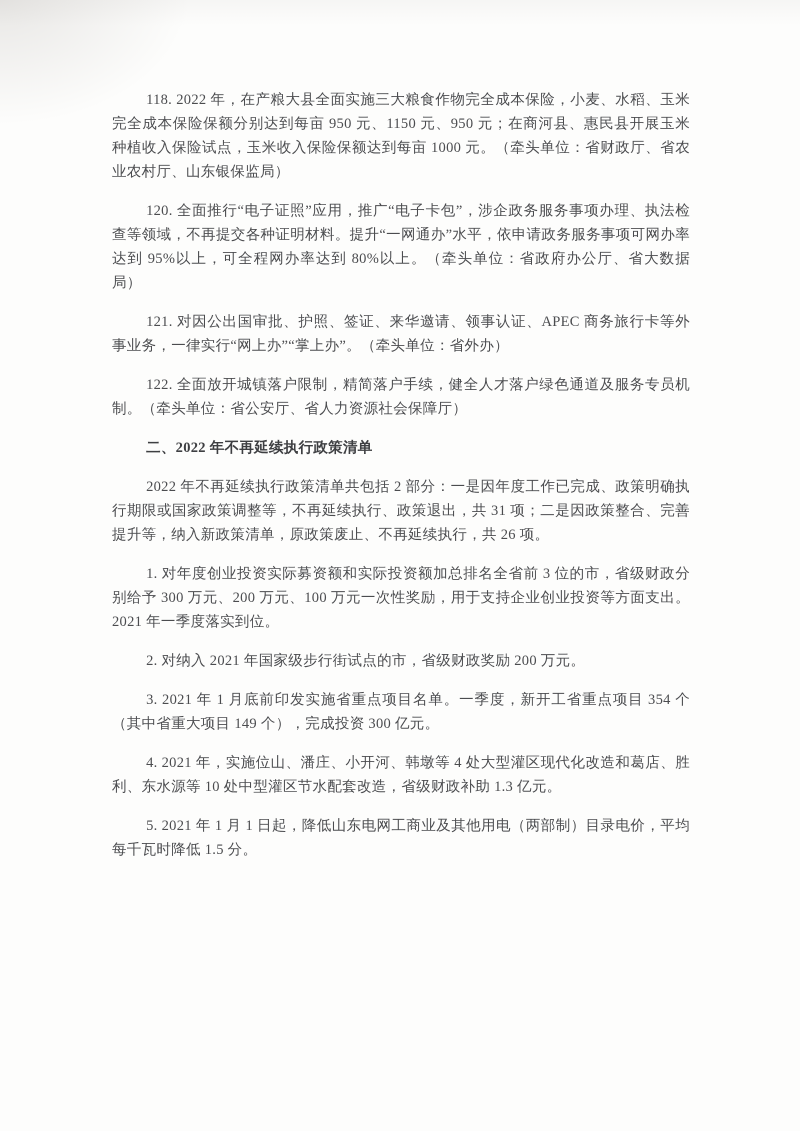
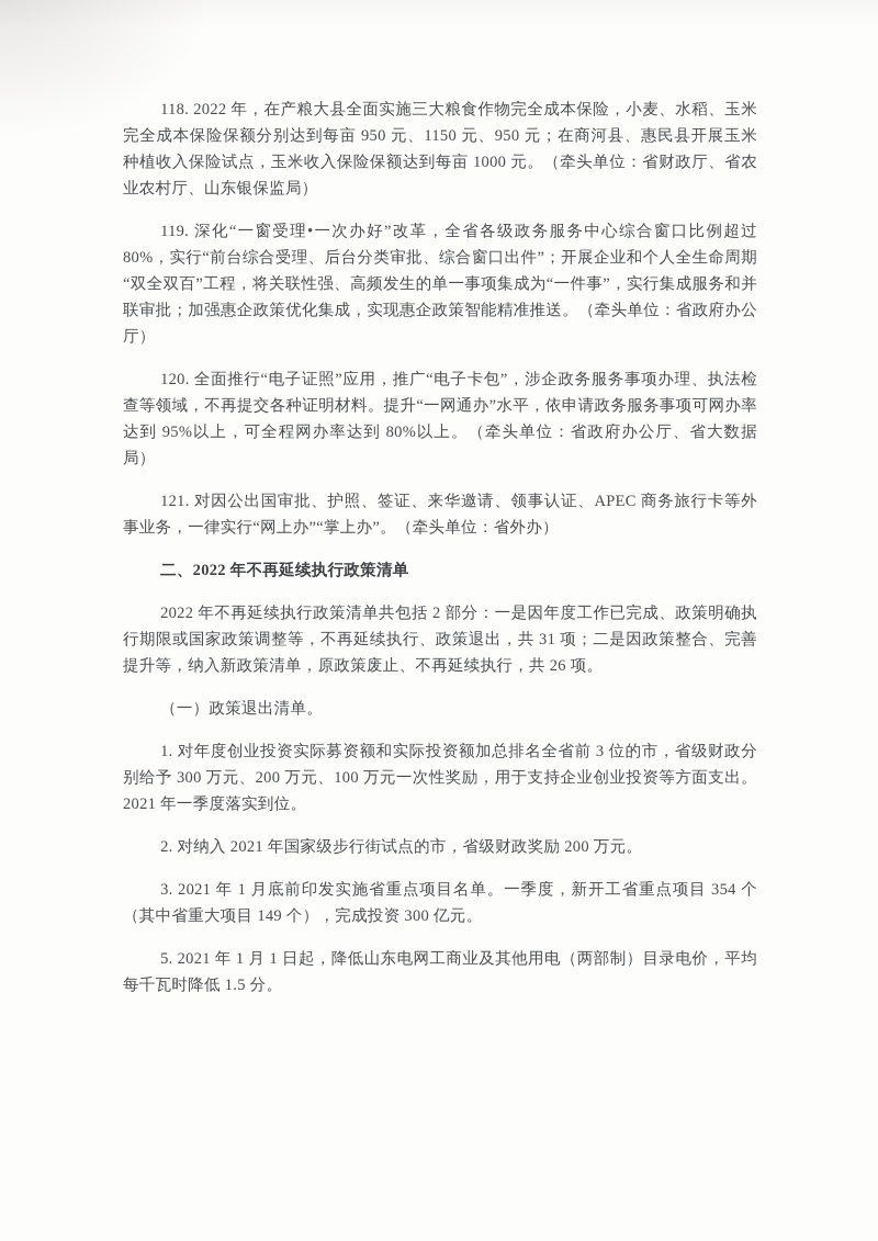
  118. 2022 年，在产粮大县全面实施三大粮食作物完全成本保险，小麦、水稻、玉米完全成本保险保额分别达到每亩 950 元、1150 元、950 元；在商河县、惠民县开展玉米种植收入保险试点，玉米收入保险保额达到每亩 1000 元。（牵头单位：省财政厅、省农业农村厅、山东银保监局）
+ 119. 深化“一窗受理•一次办好”改革，全省各级政务服务中心综合窗口比例超过 80%，实行“前台综合受理、后台分类审批、综合窗口出件”；开展企业和个人全生命周期“双全双百”工程，将关联性强、高频发生的单一事项集成为“一件事”，实行集成服务和并联审批；加强惠企政策优化集成，实现惠企政策智能精准推送。（牵头单位：省政府办公厅）
  120. 全面推行“电子证照”应用，推广“电子卡包”，涉企政务服务事项办理、执法检查等领域，不再提交各种证明材料。提升“一网通办”水平，依申请政务服务事项可网办率达到 95%以上，可全程网办率达到 80%以上。（牵头单位：省政府办公厅、省大数据局）
  121. 对因公出国审批、护照、签证、来华邀请、领事认证、APEC 商务旅行卡等外事业务，一律实行“网上办”“掌上办”。（牵头单位：省外办）
- 122. 全面放开城镇落户限制，精简落户手续，健全人才落户绿色通道及服务专员机制。（牵头单位：省公安厅、省人力资源社会保障厅）
  二、2022 年不再延续执行政策清单
  2022 年不再延续执行政策清单共包括 2 部分：一是因年度工作已完成、政策明确执行期限或国家政策调整等，不再延续执行、政策退出，共 31 项；二是因政策整合、完善提升等，纳入新政策清单，原政策废止、不再延续执行，共 26 项。
+ （一）政策退出清单。
  1. 对年度创业投资实际募资额和实际投资额加总排名全省前 3 位的市，省级财政分别给予 300 万元、200 万元、100 万元一次性奖励，用于支持企业创业投资等方面支出。2021 年一季度落实到位。
  2. 对纳入 2021 年国家级步行街试点的市，省级财政奖励 200 万元。
  3. 2021 年 1 月底前印发实施省重点项目名单。一季度，新开工省重点项目 354 个（其中省重大项目 149 个），完成投资 300 亿元。
- 4. 2021 年，实施位山、潘庄、小开河、韩墩等 4 处大型灌区现代化改造和葛店、胜利、东水源等 10 处中型灌区节水配套改造，省级财政补助 1.3 亿元。
  5. 2021 年 1 月 1 日起，降低山东电网工商业及其他用电（两部制）目录电价，平均每千瓦时降低 1.5 分。
